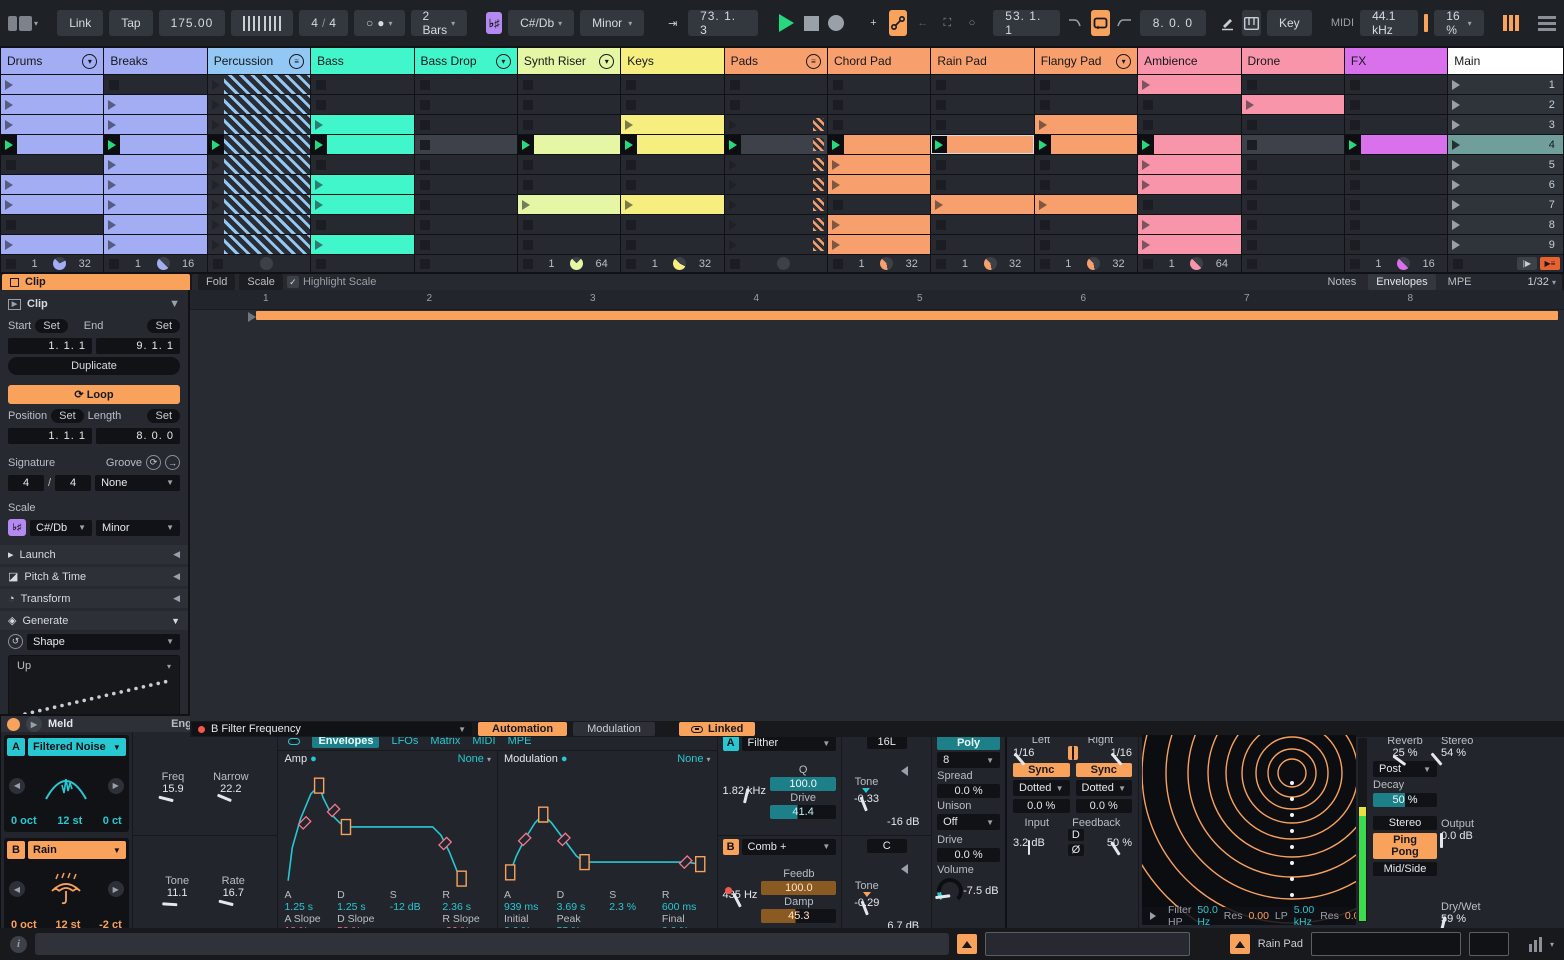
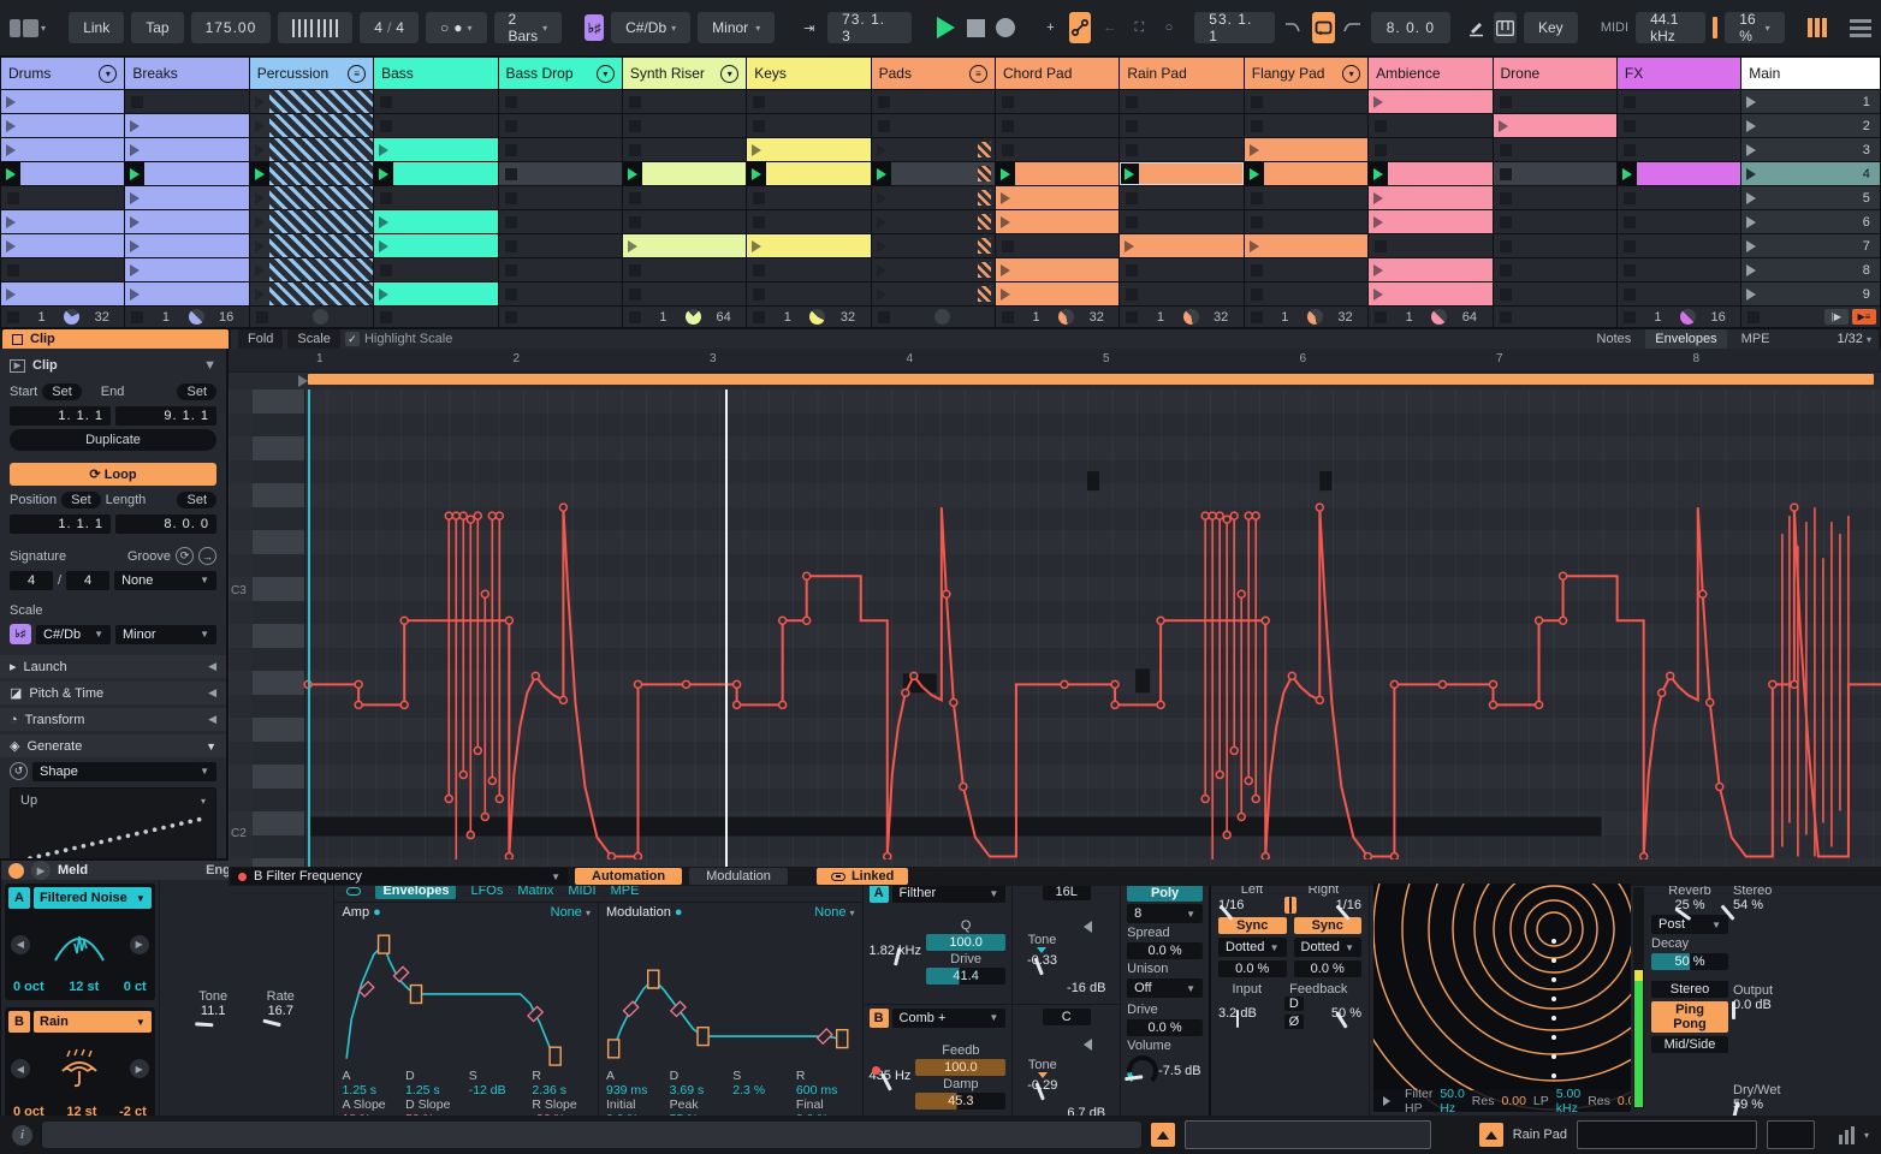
  ▾
  Link
  Tap
  175.00
  4
  /
  4
  ○
  ●
  ▾
  2 Bars
  ▾
  ♭♯
  C#/Db
  ▾
  Minor
  ▾
  ⇥
  73. 1. 3
  +
  ←
  ⛶
  ○
  53. 1. 1
  8. 0. 0
  Key
  MIDI
  44.1 kHz
  16 %
  ▾
  Drums
  ▾
  1
  32
  Breaks
  1
  16
  Percussion
  ≡
  Bass
  Bass Drop
  ▾
  Synth Riser
  ▾
  1
  64
  Keys
  1
  32
  Pads
  ≡
  Chord Pad
  1
  32
  Rain Pad
  1
  32
  Flangy Pad
  ▾
  1
  32
  Ambience
  1
  64
  Drone
  FX
  1
  16
  Main
  1
  2
  3
  4
  5
  6
  7
  8
  9
  |▶
  ▶≡
  Clip
  Fold
  Scale
  ✓
  Highlight Scale
  Notes
  Envelopes
  MPE
  1/32 ▾
  Clip
  ▼
  Start
  Set
  End
  Set
  1. 1. 1
  9. 1. 1
  Duplicate
  ⟳ Loop
  Position
  Set
  Length
  Set
  1. 1. 1
  8. 0. 0
  Signature
  Groove
  ⟳
  →
  4
  /
  4
  None
  ▼
  Scale
  ♭♯
  C#/Db
  ▼
  Minor
  ▼
  ▸
  Launch
  ◀
  ◪
  Pitch & Time
  ◀
  ◔
  Transform
  ◀
  ◈
  Generate
  ▼
  ↺
  Shape
  ▼
  Up
  ▾
  1
  2
  3
  4
  5
  6
  7
  8
+ C3
+ C2
  B Filter Frequency
  ▼
  Automation
  Modulation
  Linked
  ▶
  Meld
  A
  Filtered Noise
  ▼
  ◀
  ▶
  0 oct
  12 st
  0 ct
  B
  Rain
  ▼
  ◀
  ▶
  0 oct
  12 st
  -2 ct
- Freq
- 15.9
- Narrow
- 22.2
  Tone
  11.1
  Rate
  16.7
  Envelopes
  LFOs
  Matrix
  MIDI
  MPE
  Amp ●
  None ▾
  A
  D
  S
  R
  1.25 s
  1.25 s
  -12 dB
  2.36 s
  A Slope
  D Slope
  R Slope
  Modulation ●
  None ▾
  A
  D
  S
  R
  939 ms
  3.69 s
  2.3 %
  600 ms
  Initial
  Peak
  Final
  A
  Filther
  ▼
  1.82 kHz
  Q
  100.0
  Drive
  41.4
  B
  Comb +
  ▼
  435 Hz
  Feedb
  100.0
  Damp
  45.3
  16L
  Tone
  -.33
  -16 dB
  C
  Tone
  -.29
  6.7 dB
  Poly
  8
  ▼
  Spread
  0.0 %
  Unison
  Off
  ▼
  Drive
  0.0 %
  Volume
  -7.5 dB
  Left
  Right
  /16
  1/16
  Sync
  Sync
  Dotted
  ▼
  Dotted
  ▼
  0.0 %
  0.0 %
  Input
  Feedback
  3.2 dB
  D
  Ø
  Filter HP
  50.0 Hz
  Res
  0.00
  LP
  5.00 kHz
  Res
  Reverb
  25 %
  Post
  ▼
  Decay
  50 %
  Stereo
  Ping Pong
  Mid/Side
  Stereo
  54 %
  Output
  0.0 dB
  Dry/Wet
  i
  Rain Pad
  ▾
